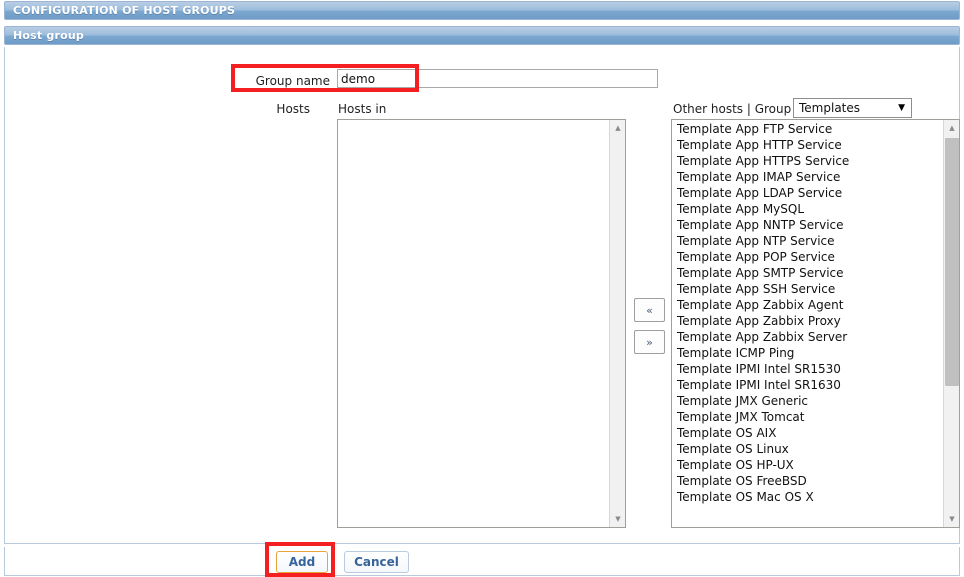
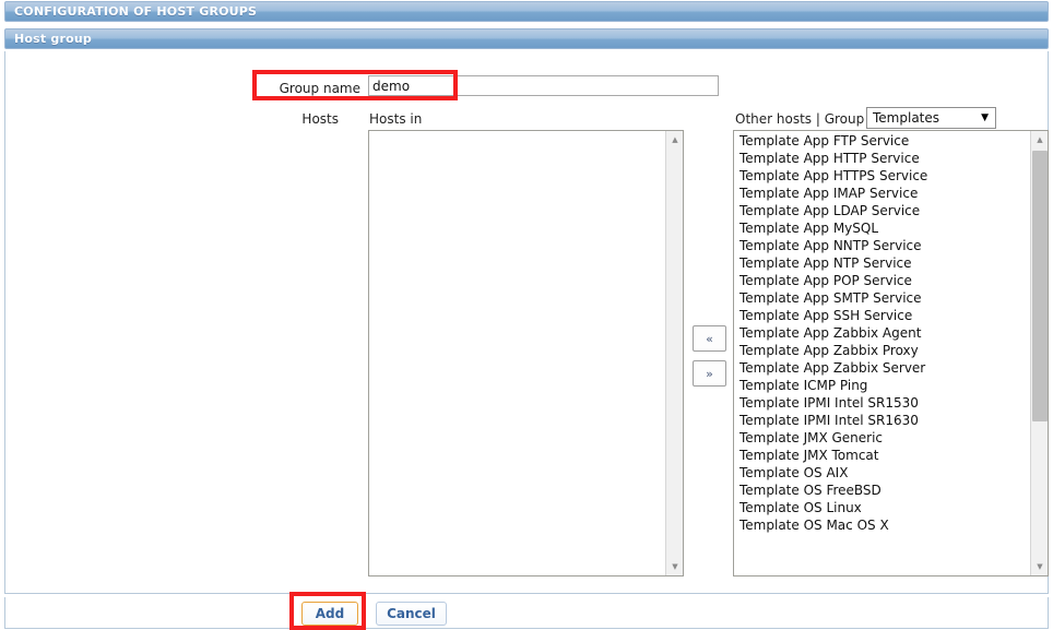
  CONFIGURATION OF HOST GROUPS
  Host group
  Group name
  demo
  Hosts
  Hosts in
  Other hosts | Group
  Templates
  ▼
  ▲
  ▼
  «
  »
  Template App FTP Service
  Template App HTTP Service
  Template App HTTPS Service
  Template App IMAP Service
  Template App LDAP Service
  Template App MySQL
  Template App NNTP Service
  Template App NTP Service
  Template App POP Service
  Template App SMTP Service
  Template App SSH Service
  Template App Zabbix Agent
  Template App Zabbix Proxy
  Template App Zabbix Server
  Template ICMP Ping
  Template IPMI Intel SR1530
  Template IPMI Intel SR1630
  Template JMX Generic
  Template JMX Tomcat
  Template OS AIX
- Template OS Linux
+ Template OS FreeBSD
- Template OS HP-UX
- Template OS FreeBSD
+ Template OS Linux
  Template OS Mac OS X
  ▲
  ▼
  Add
  Cancel
